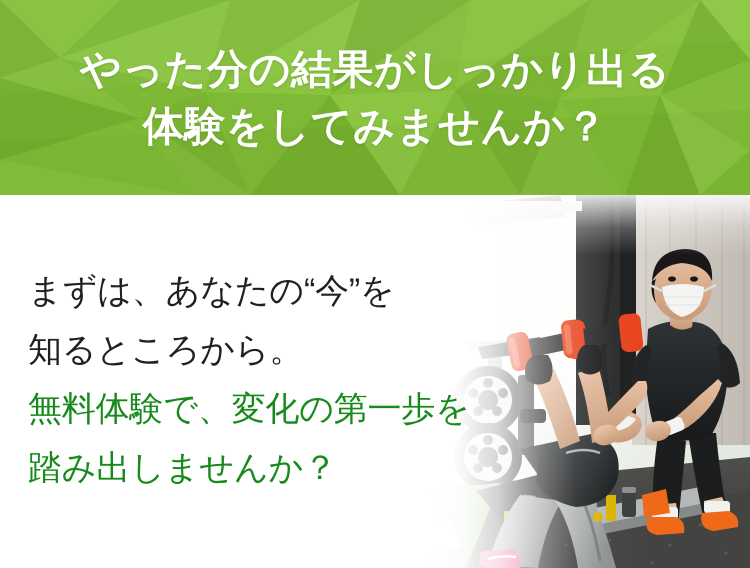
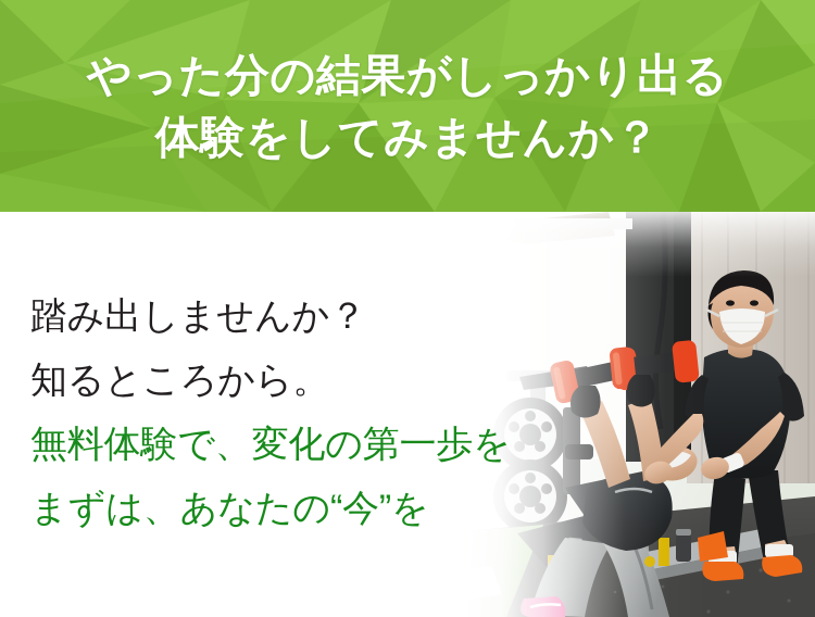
  やった分の結果がしっかり出る
  体験をしてみませんか？
- まずは、あなたの“今”を
+ 踏み出しませんか？
  知るところから。
  無料体験で、変化の第一歩を
- 踏み出しませんか？
+ まずは、あなたの“今”を
